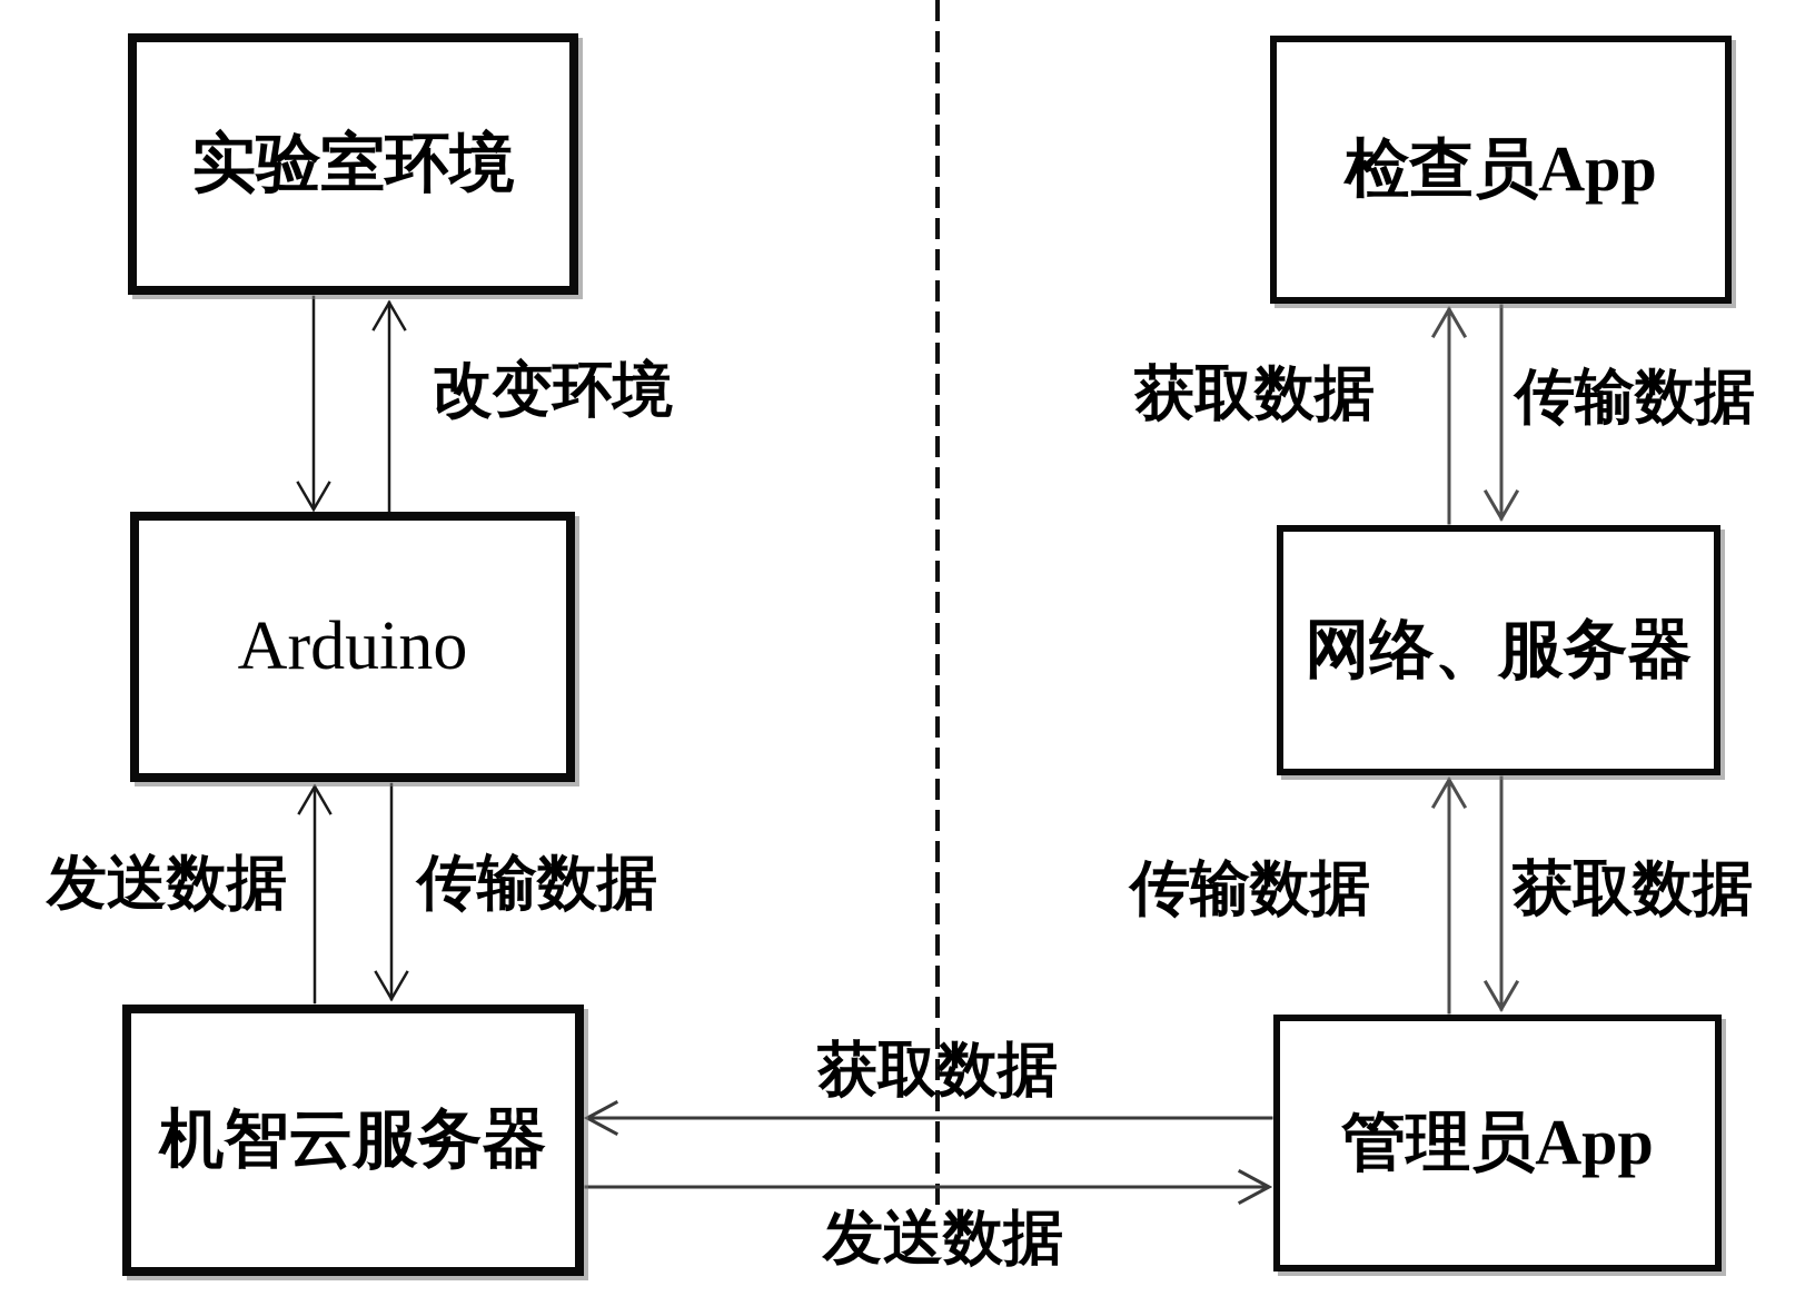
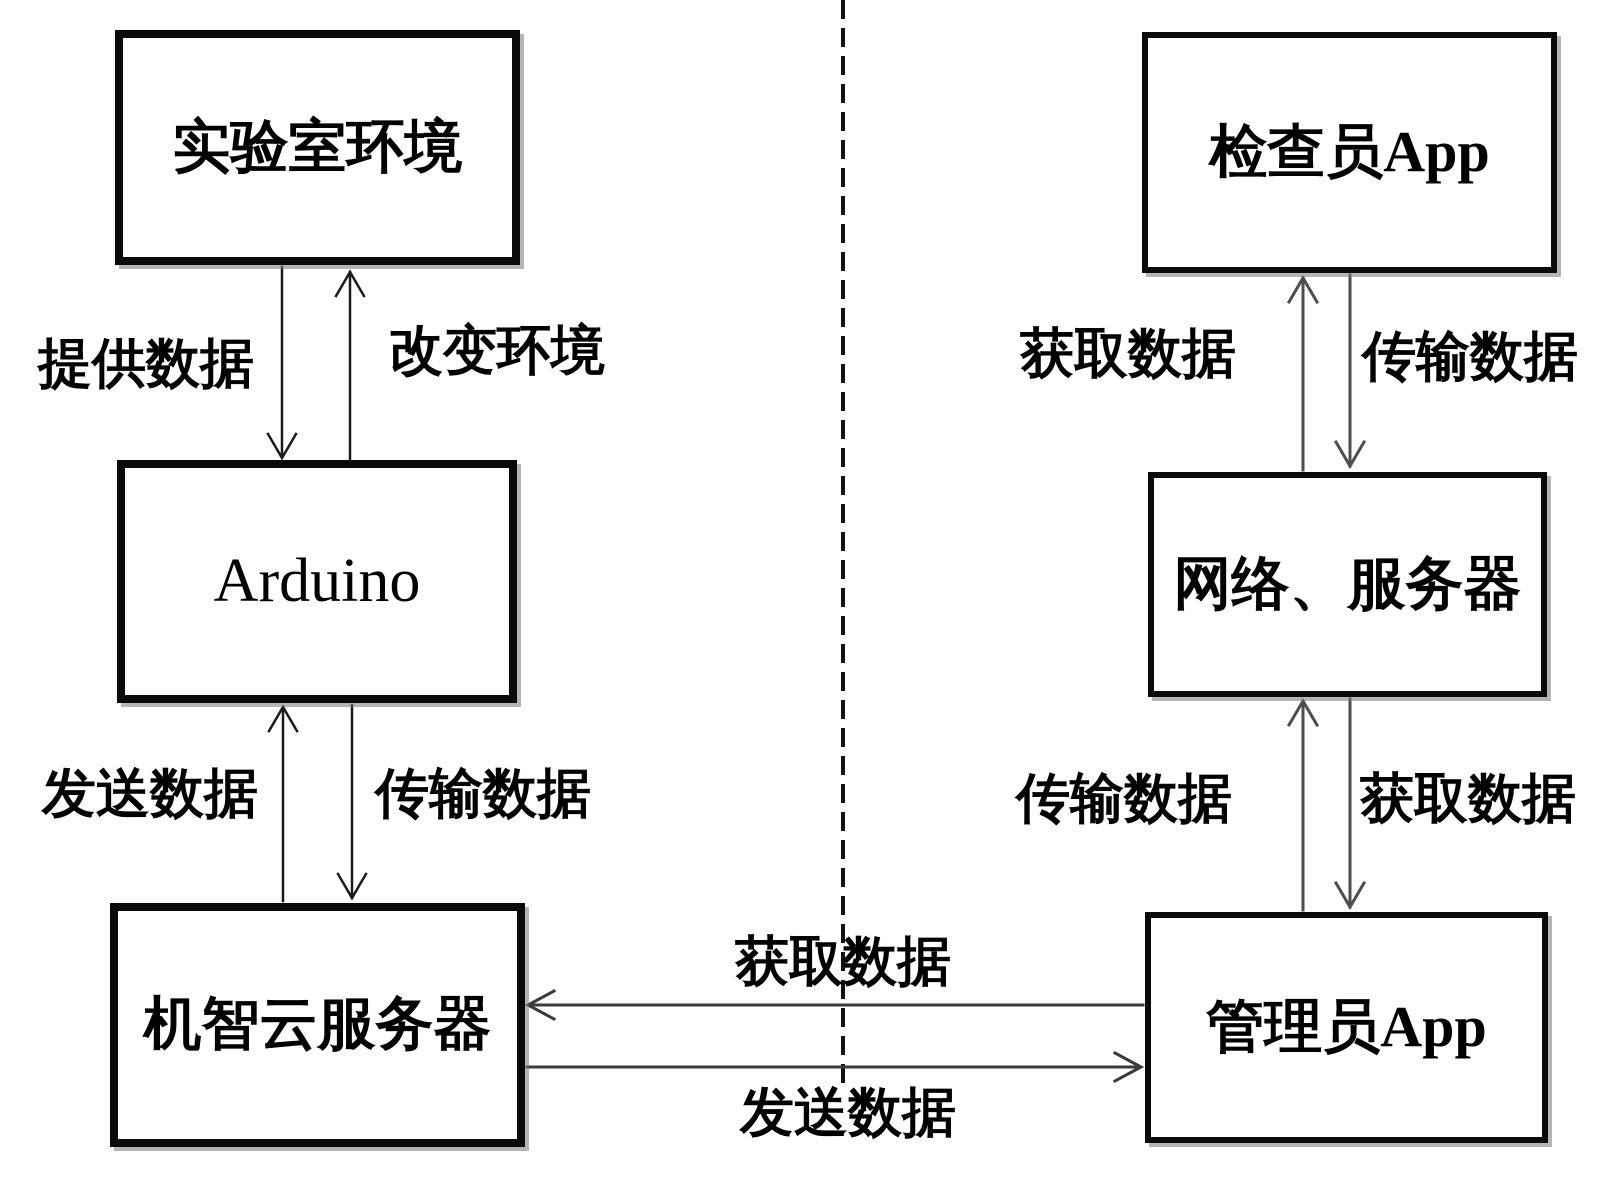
  实验室环境
  Arduino
  机智云服务器
  检查员App
  网络、服务器
  管理员App
+ 提供数据
  改变环境
  发送数据
  传输数据
  获取数据
  传输数据
  传输数据
  获取数据
  获取数据
  发送数据
